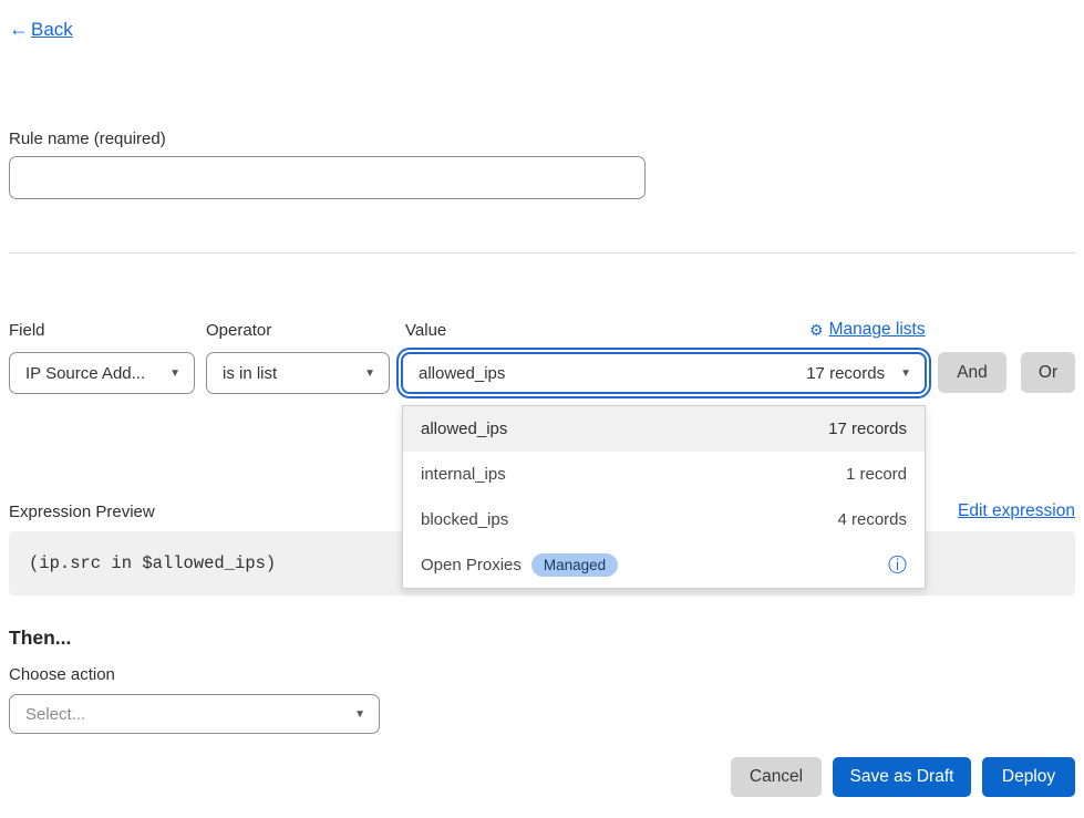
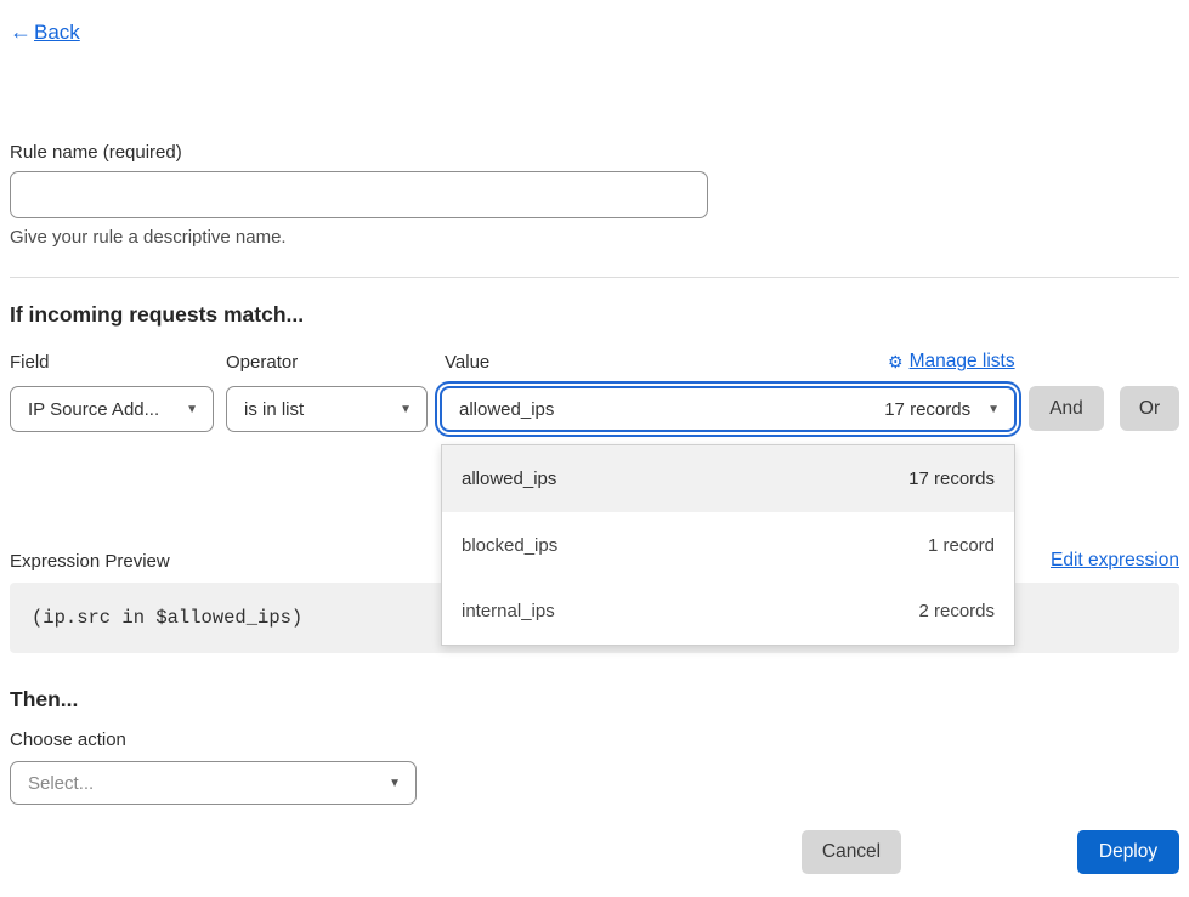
  ←
  Back
  Rule name (required)
+ Give your rule a descriptive name.
+ If incoming requests match...
  Field
  Operator
  Value
  ⚙
  Manage lists
  IP Source Add...
  ▼
  is in list
  ▼
  allowed_ips
  17 records
  ▼
  And
  Or
  allowed_ips
  17 records
- internal_ips
+ blocked_ips
  1 record
- blocked_ips
+ internal_ips
- 4 records
+ 2 records
- Open Proxies
- Managed
- ⓘ
  Expression Preview
  Edit expression
  (ip.src in $allowed_ips)
  Then...
  Choose action
  Select...
  ▼
  Cancel
- Save as Draft
  Deploy
